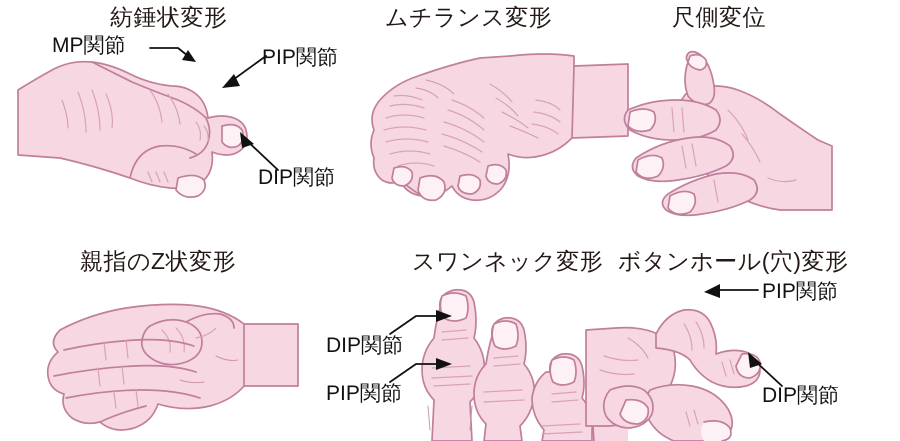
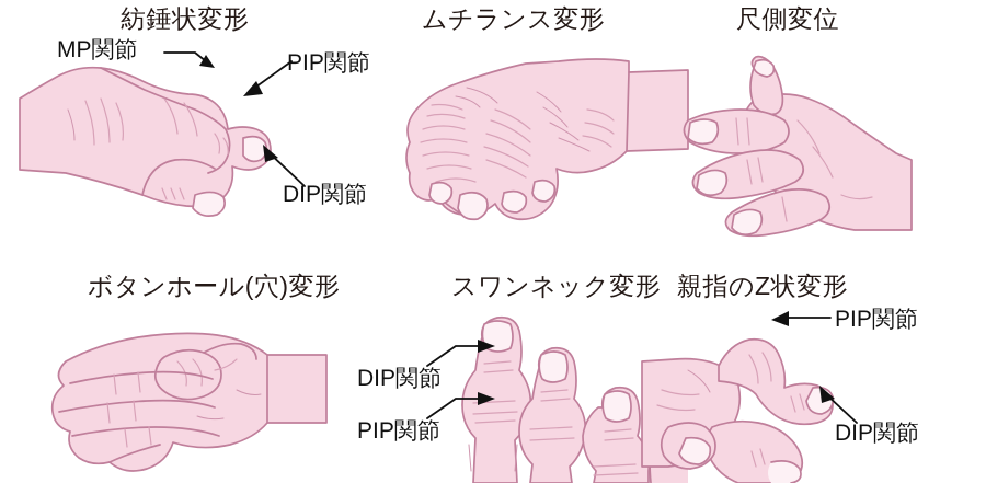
  紡錘状変形
  MP関節
  PIP関節
  DIP関節
  ムチランス変形
  尺側変位
- 親指のZ状変形
+ ボタンホール(穴)変形
  スワンネック変形
  DIP関節
  PIP関節
- ボタンホール(穴)変形
+ 親指のZ状変形
  PIP関節
  DIP関節
